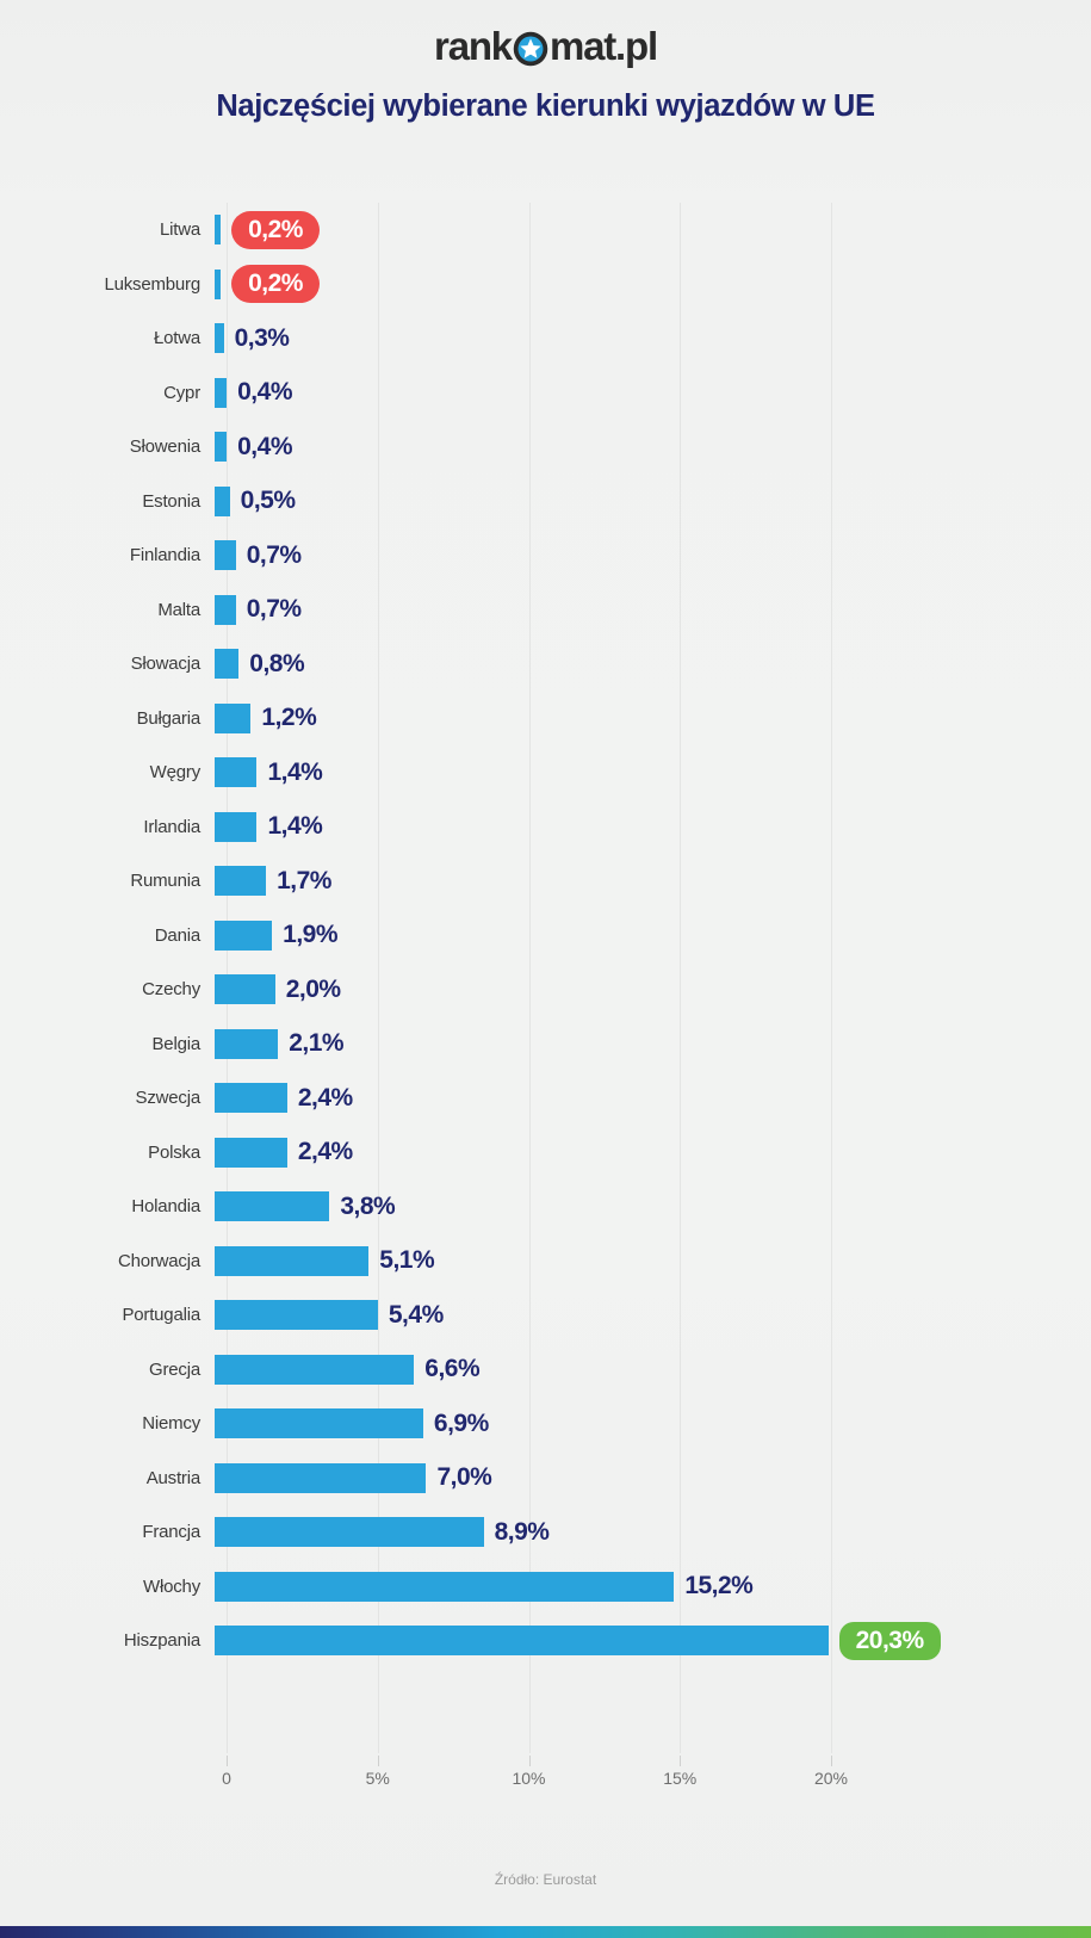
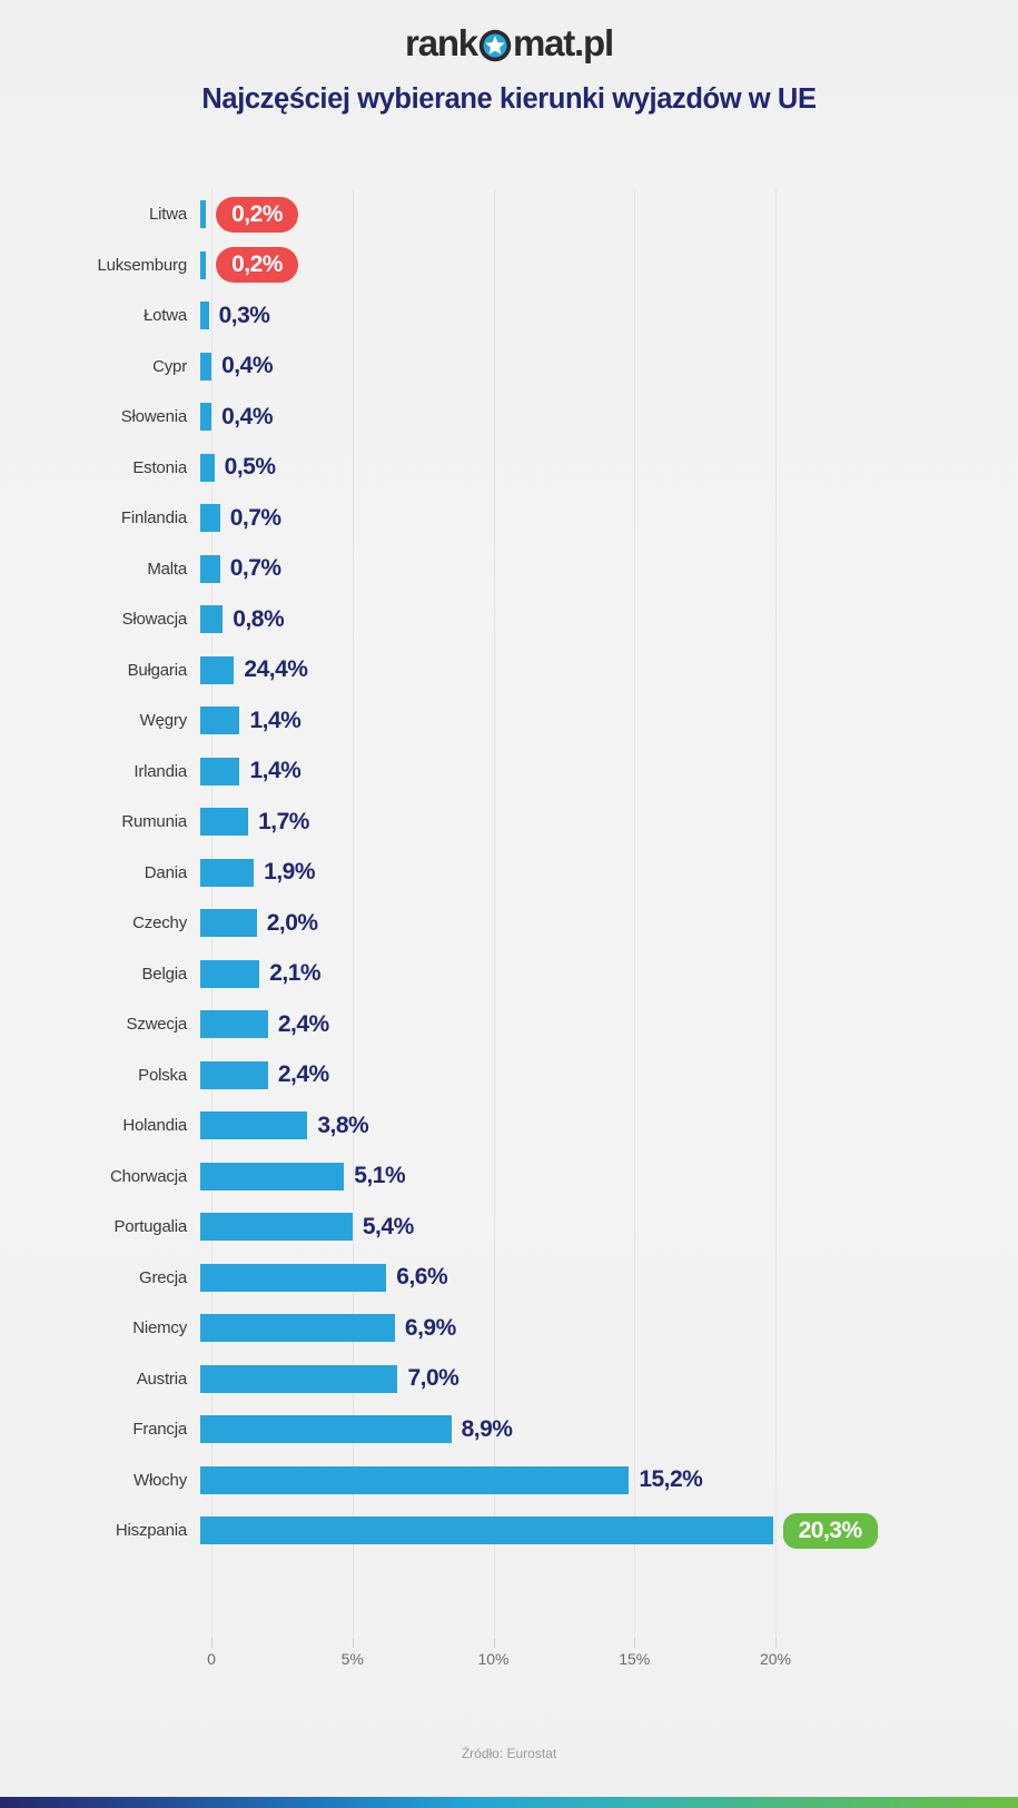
  rank
  mat.pl
  Najczęściej wybierane kierunki wyjazdów w UE
  Litwa
  0,2%
  Luksemburg
  0,2%
  Łotwa
  0,3%
  Cypr
  0,4%
  Słowenia
  0,4%
  Estonia
  0,5%
  Finlandia
  0,7%
  Malta
  0,7%
  Słowacja
  0,8%
  Bułgaria
- 1,2%
+ 24,4%
  Węgry
  1,4%
  Irlandia
  1,4%
  Rumunia
  1,7%
  Dania
  1,9%
  Czechy
  2,0%
  Belgia
  2,1%
  Szwecja
  2,4%
  Polska
  2,4%
  Holandia
  3,8%
  Chorwacja
  5,1%
  Portugalia
  5,4%
  Grecja
  6,6%
  Niemcy
  6,9%
  Austria
  7,0%
  Francja
  8,9%
  Włochy
  15,2%
  Hiszpania
  20,3%
  0
  5%
  10%
  15%
  20%
  Źródło: Eurostat
